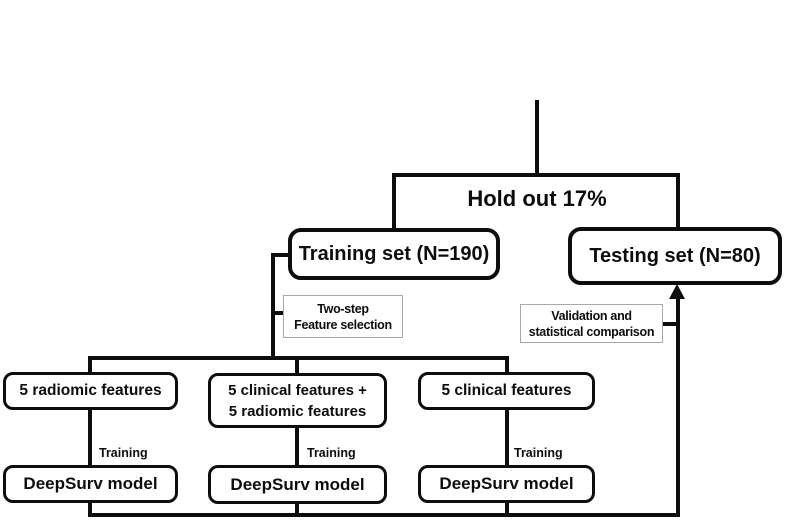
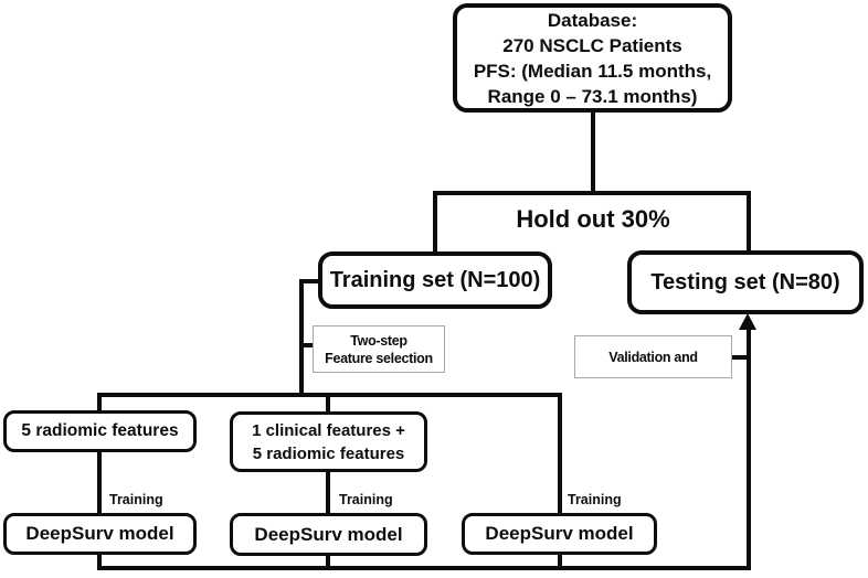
+ Database:
+ 270 NSCLC Patients
+ PFS: (Median 11.5 months,
+ Range 0 – 73.1 months)
- Hold out 17%
+ Hold out 30%
- Training set (N=190)
+ Training set (N=100)
  Testing set (N=80)
  Two-step
  Feature selection
  Validation and
- statistical comparison
  5 radiomic features
  Training
  DeepSurv model
- 5 clinical features +
+ 1 clinical features +
  5 radiomic features
  Training
  DeepSurv model
- 5 clinical features
  Training
  DeepSurv model
